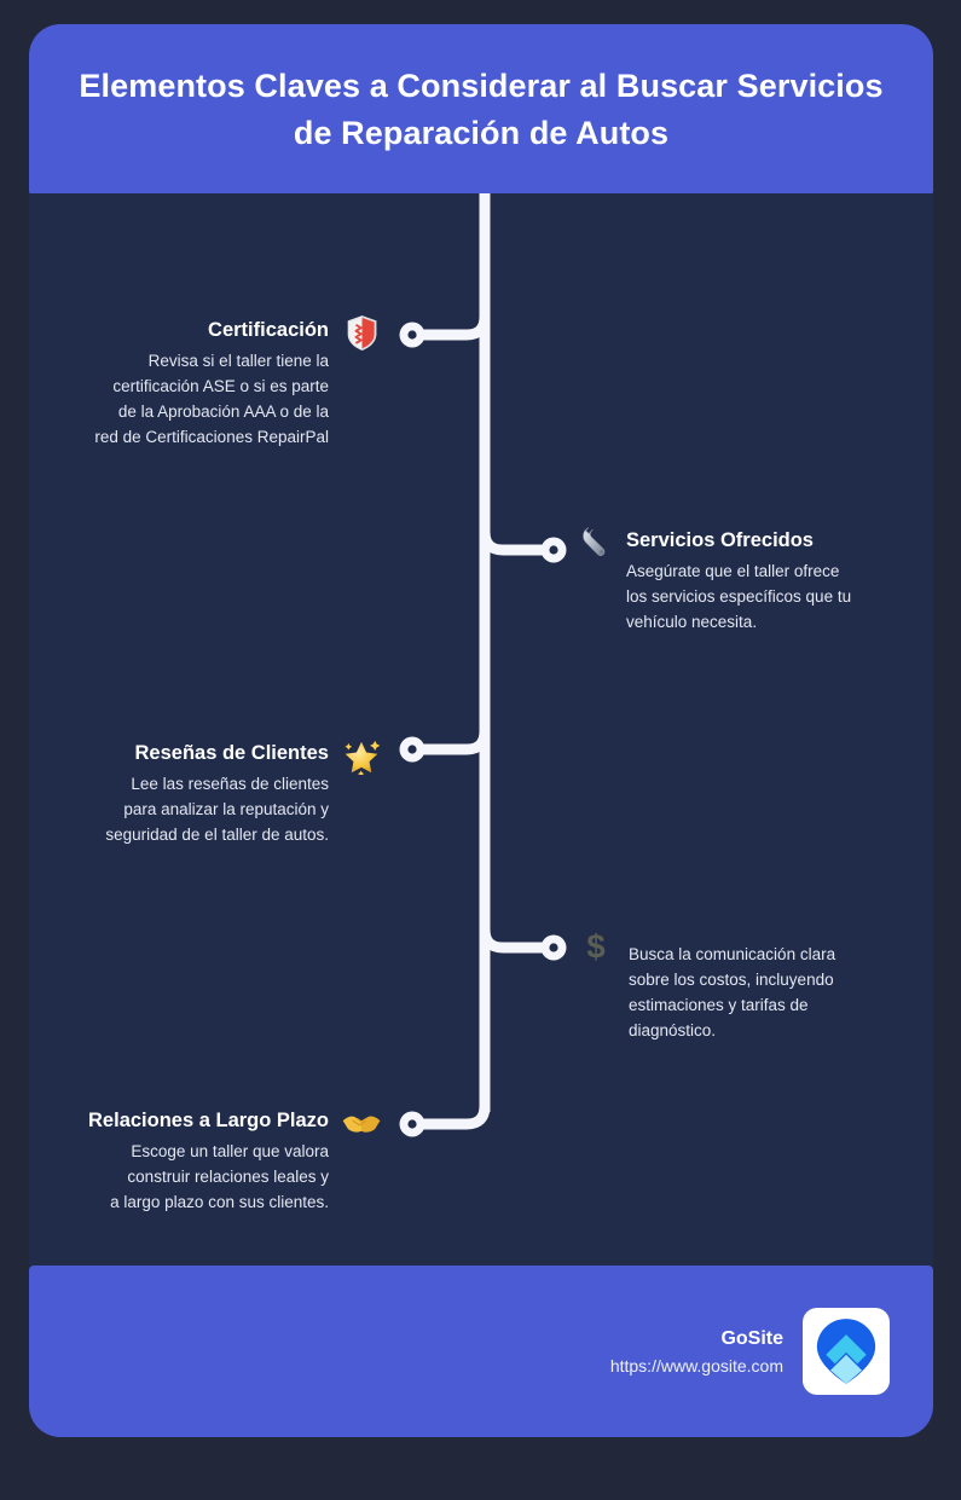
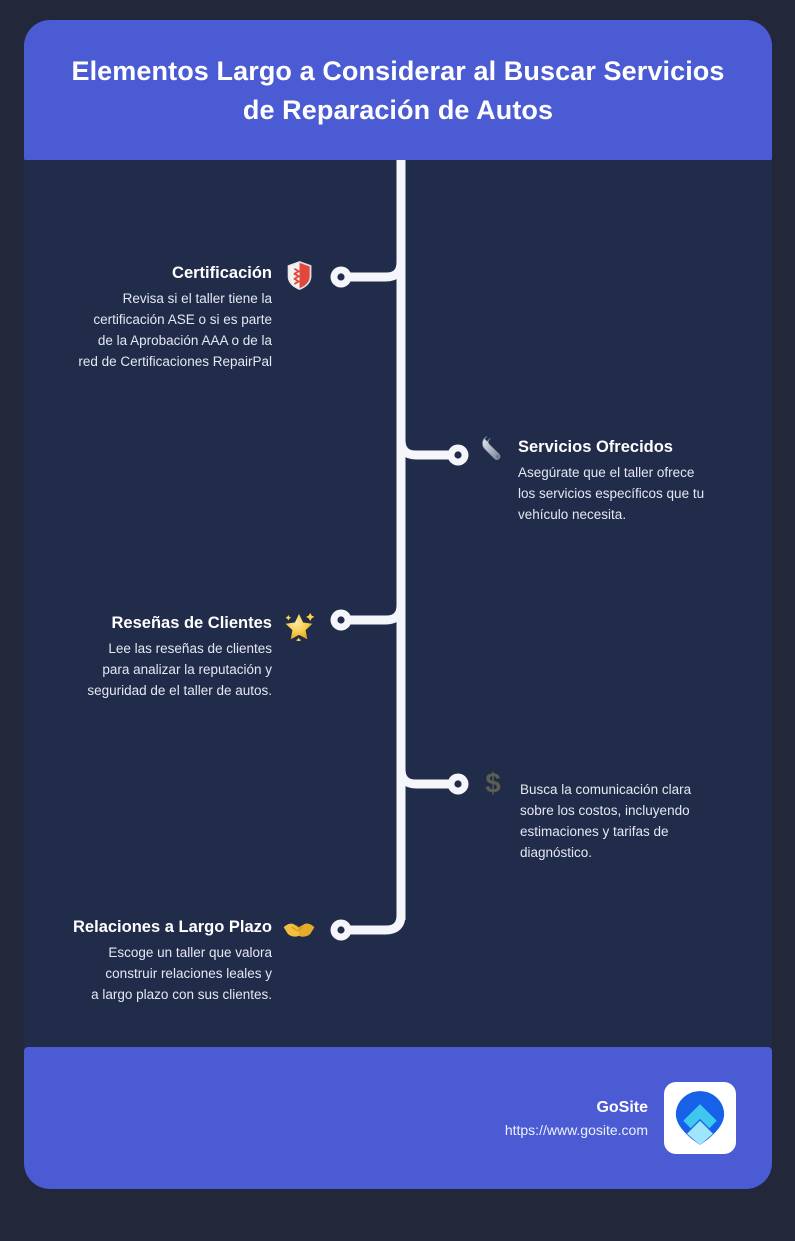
- Elementos Claves a Considerar al Buscar Servicios de Reparación de Autos
+ Elementos Largo a Considerar al Buscar Servicios de Reparación de Autos
  Certificación
  Revisa si el taller tiene la
  certificación ASE o si es parte
  de la Aprobación AAA o de la
  red de Certificaciones RepairPal
  Servicios Ofrecidos
  Asegúrate que el taller ofrece
  los servicios específicos que tu
  vehículo necesita.
  Reseñas de Clientes
  Lee las reseñas de clientes
  para analizar la reputación y
  seguridad de el taller de autos.
  $
  Busca la comunicación clara
  sobre los costos, incluyendo
  estimaciones y tarifas de
  diagnóstico.
  Relaciones a Largo Plazo
  Escoge un taller que valora
  construir relaciones leales y
  a largo plazo con sus clientes.
  GoSite
  https://www.gosite.com
